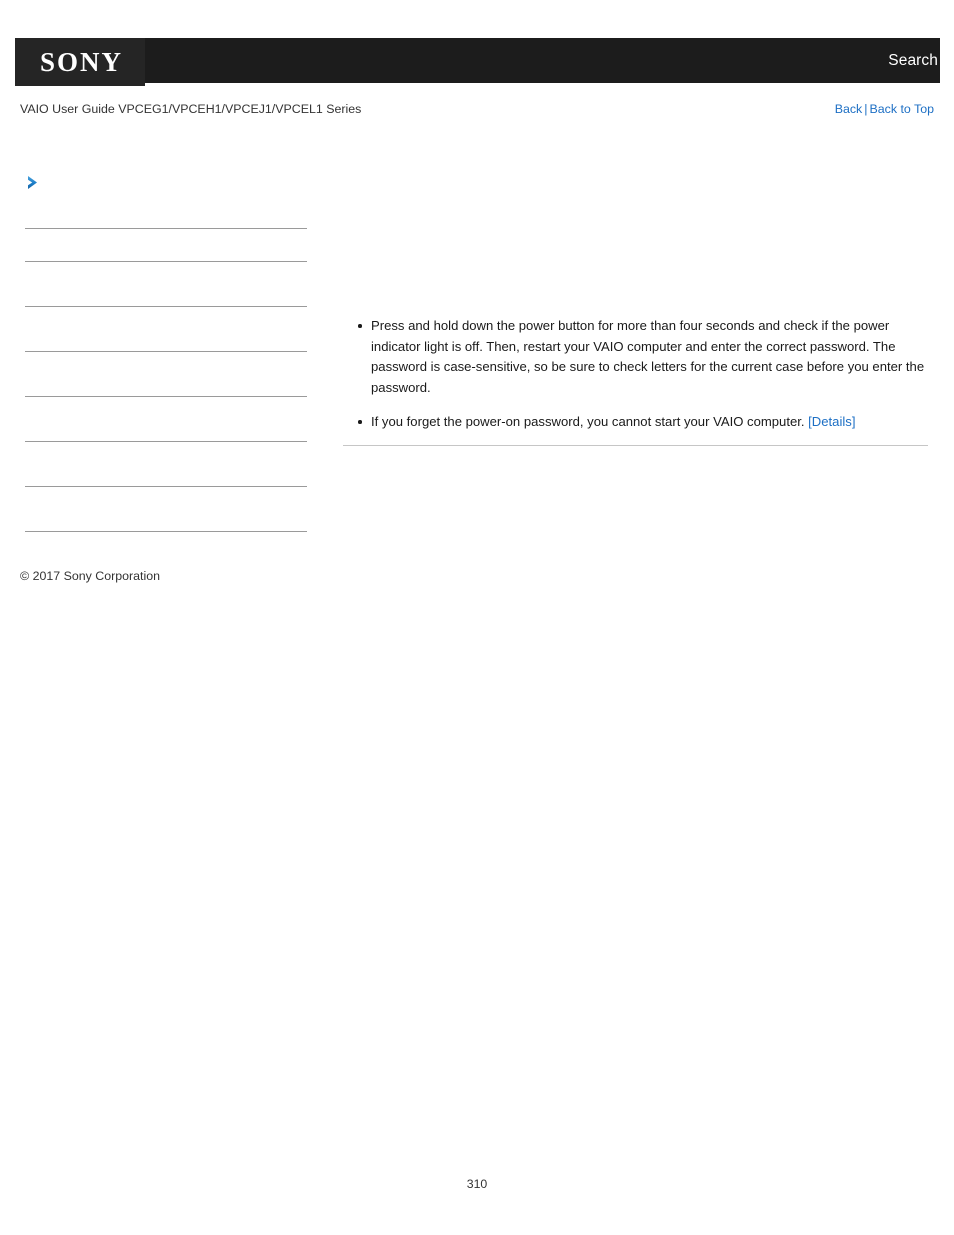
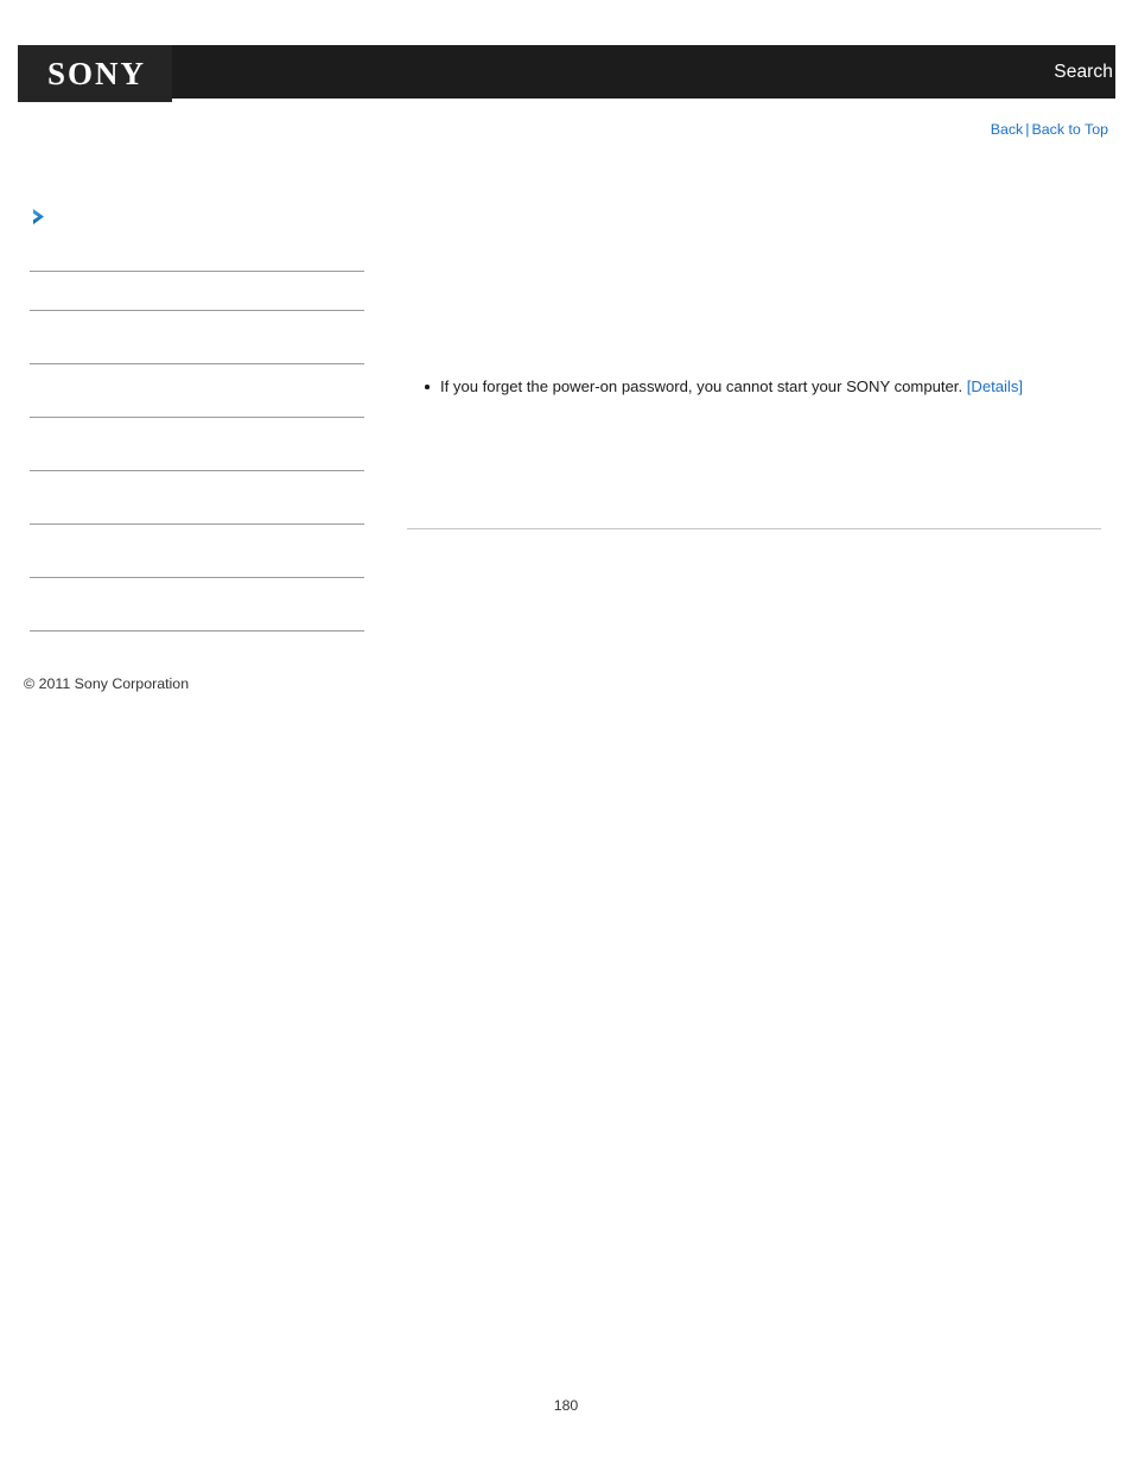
  SONY
  Search
- VAIO User Guide VPCEG1/VPCEH1/VPCEJ1/VPCEL1 Series
  Back | Back to Top
- © 2017 Sony Corporation
+ © 2011 Sony Corporation
- Press and hold down the power button for more than four seconds and check if the power indicator light is off. Then, restart your VAIO computer and enter the correct password. The password is case-sensitive, so be sure to check letters for the current case before you enter the password.
- If you forget the power-on password, you cannot start your VAIO computer. [Details]
+ If you forget the power-on password, you cannot start your SONY computer. [Details]
- 310
+ 180
